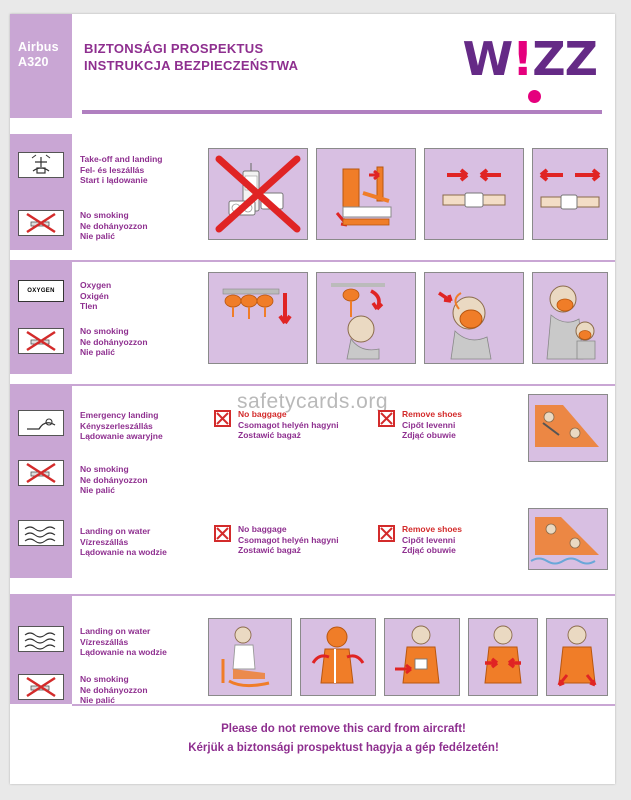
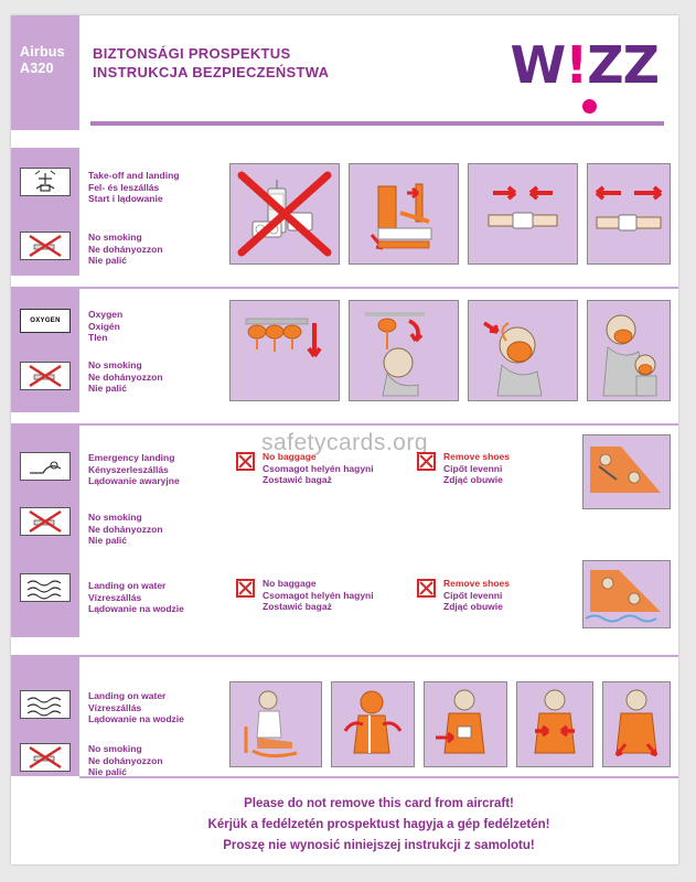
  BIZTONSÁGI PROSPEKTUS
  INSTRUKCJA BEZPIECZEŃSTWA
  W!ZZ
  Airbus
  A320
  Take-off and landing
  Fel- és leszállás
  Start i lądowanie
  No smoking
  Ne dohányozzon
  Nie palić
  Oxygen
  Oxigén
  Tlen
  No smoking
  Ne dohányozzon
  Nie palić
  safetycards.org
  Emergency landing
  Kényszerleszállás
  Lądowanie awaryjne
  No smoking
  Ne dohányozzon
  Nie palić
  No baggage
  Csomagot helyén hagyni
  Zostawić bagaż
  Remove shoes
  Cipőt levenni
  Zdjąć obuwie
  Landing on water
  Vízreszállás
  Lądowanie na wodzie
  No baggage
  Csomagot helyén hagyni
  Zostawić bagaż
  Remove shoes
  Cipőt levenni
  Zdjąć obuwie
  Landing on water
  Vízreszállás
  Lądowanie na wodzie
  No smoking
  Ne dohányozzon
  Nie palić
  Please do not remove this card from aircraft!
- Kérjük a biztonsági prospektust hagyja a gép fedélzetén!
+ Kérjük a fedélzetén prospektust hagyja a gép fedélzetén!
+ Proszę nie wynosić niniejszej instrukcji z samolotu!
